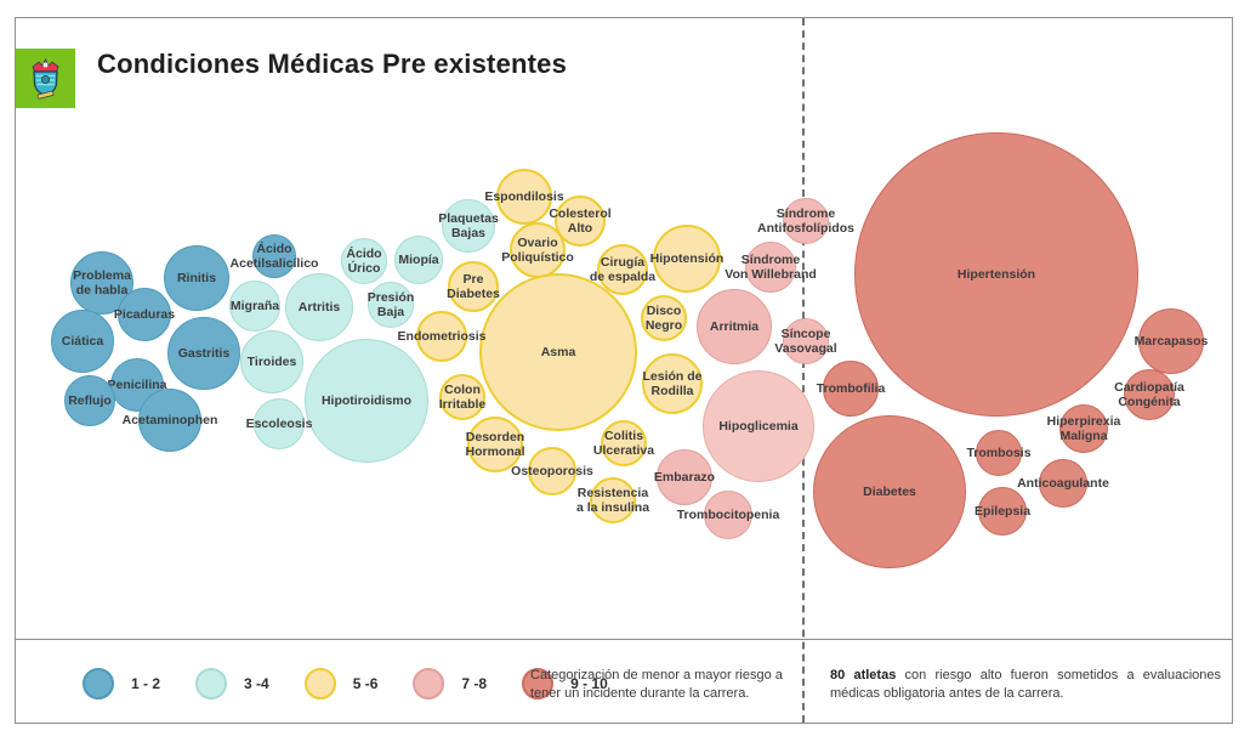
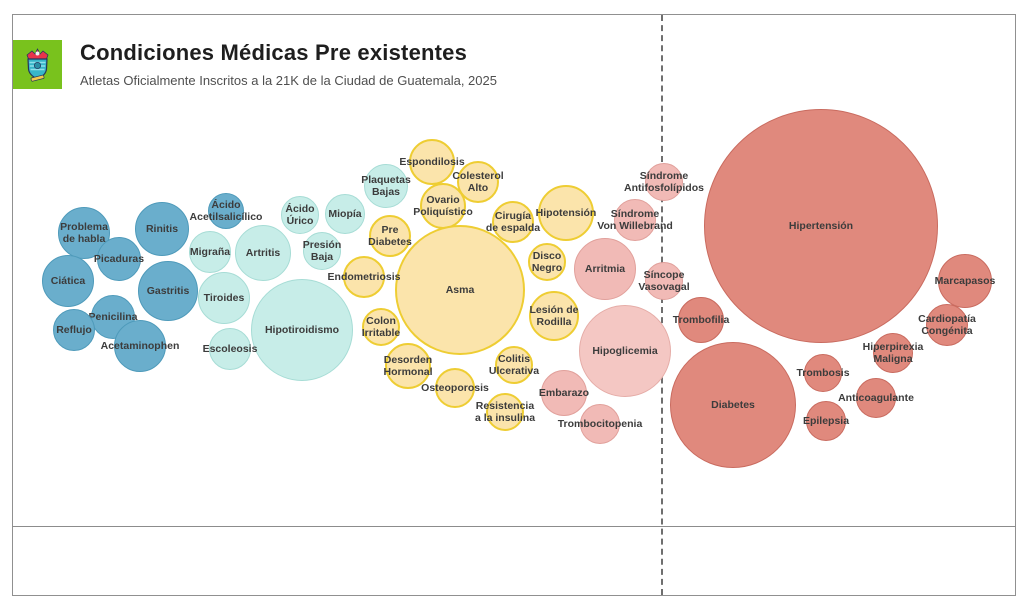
  Condiciones Médicas Pre existentes
+ Atletas Oficialmente Inscritos a la 21K de la Ciudad de Guatemala, 2025
  Problema
  de habla
  Rinitis
  Ácido
  Acetilsalicílico
  Picaduras
  Ciática
  Gastritis
  Penicilina
  Reflujo
  Acetaminophen
  Migraña
  Artritis
  Ácido
  Úrico
  Miopía
  Presión
  Baja
  Tiroides
  Hipotiroidismo
  Escoleosis
  Plaquetas
  Bajas
  Espondilosis
  Colesterol
  Alto
  Ovario
  Poliquístico
  Pre
  Diabetes
  Cirugía
  de espalda
  Hipotensión
  Disco
  Negro
  Asma
  Endometriosis
  Lesión de
  Rodilla
  Colon
  Irritable
  Desorden
  Hormonal
  Osteoporosis
  Colitis
  Ulcerativa
  Resistencia
  a la insulina
  Síndrome
  Antifosfolípidos
  Síndrome
  Von Willebrand
  Arritmia
  Síncope
  Vasovagal
  Hipoglicemia
  Embarazo
  Trombocitopenia
  Hipertensión
  Marcapasos
  Cardiopatía
  Congénita
  Hiperpirexia
  Maligna
  Trombosis
  Anticoagulante
  Epilepsia
  Diabetes
  Trombofilia
- 1 - 2
- 3 -4
- 5 -6
- 7 -8
- 9 - 10
- Categorización de menor a mayor riesgo a tener un incidente durante la carrera.
- 80 atletas con riesgo alto fueron sometidos a evaluaciones médicas obligatoria antes de la carrera.
